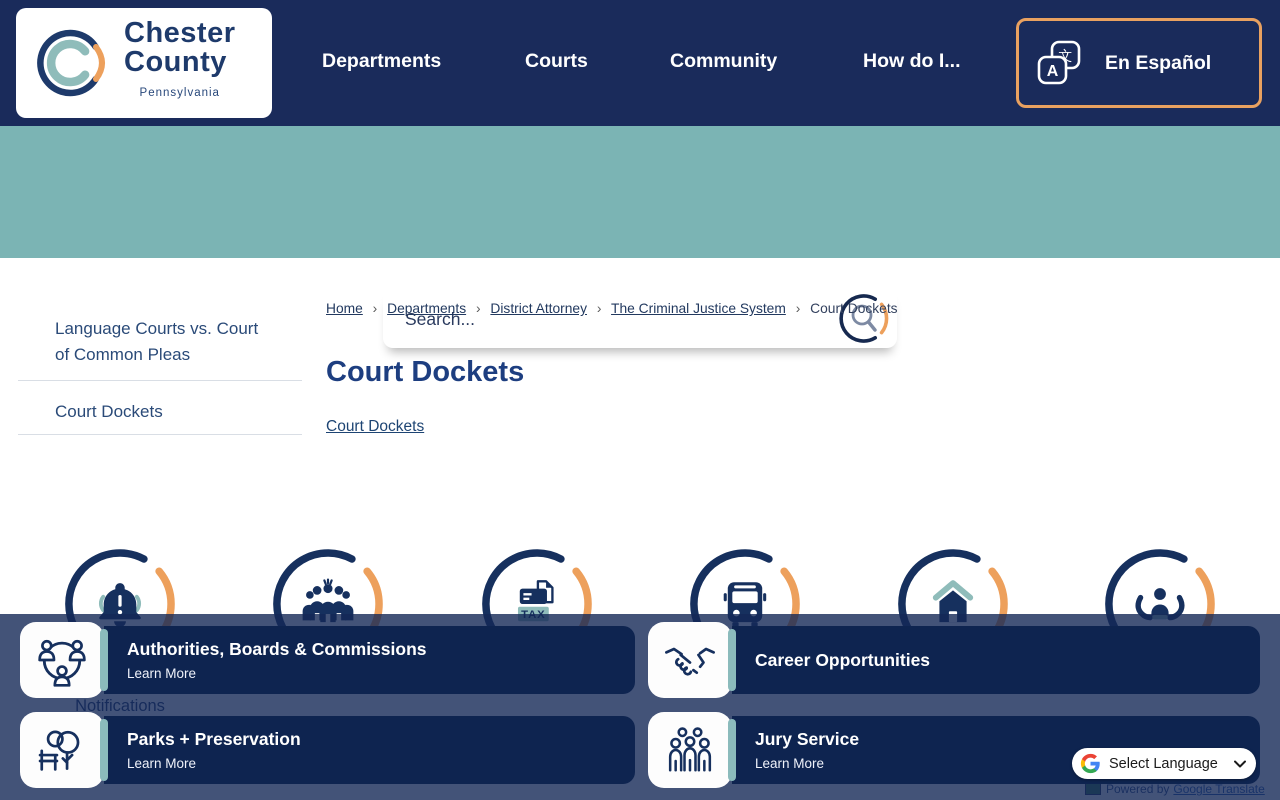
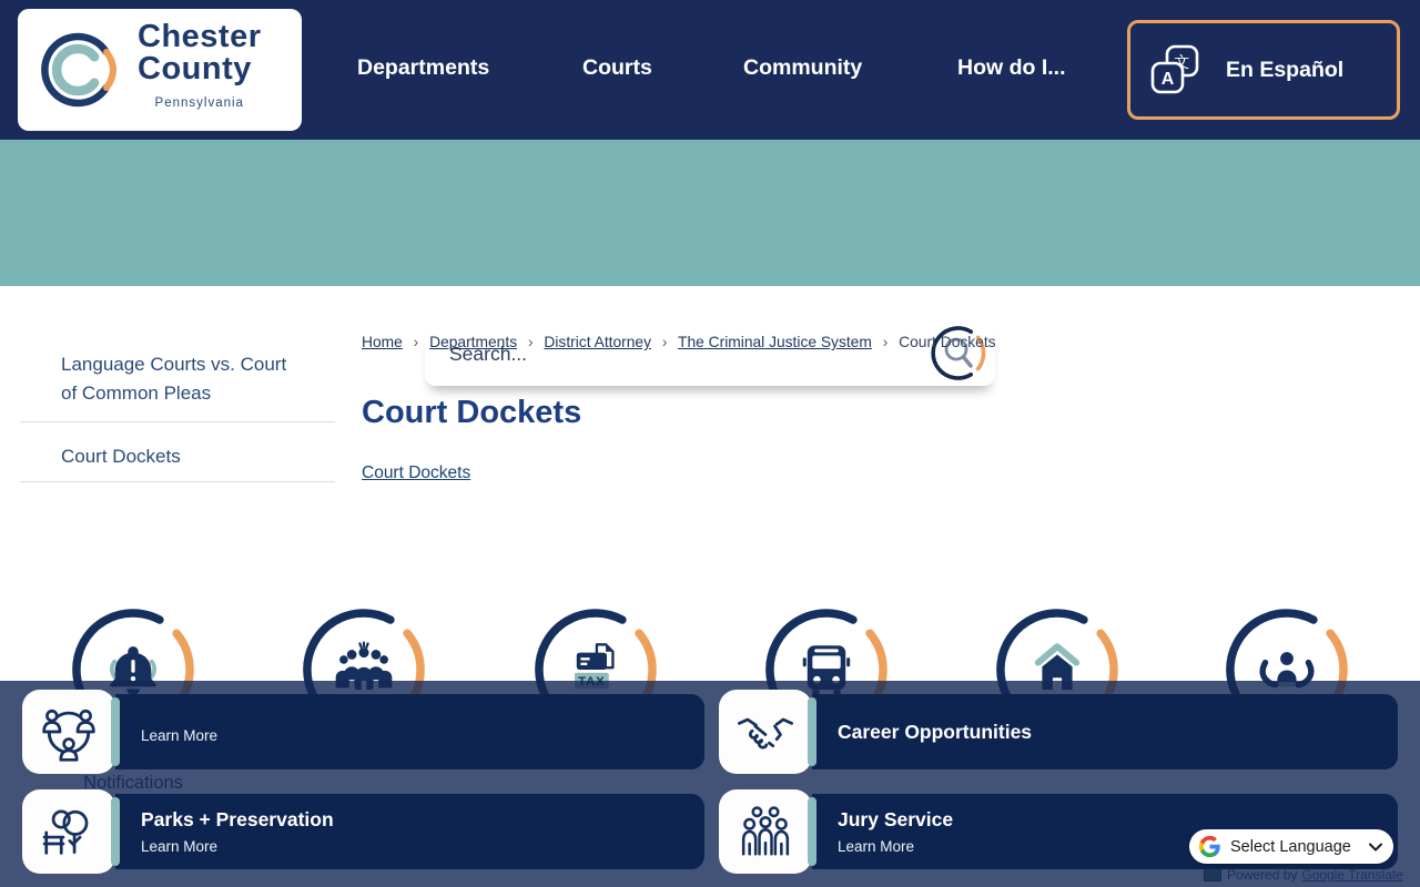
  Chester
  County
  Pennsylvania
  Departments
  Courts
  Community
  How do I...
  文
  A
  En Español
  Search...
  Language Courts vs. Court of Common Pleas
  Court Dockets
  Home › Departments › District Attorney › The Criminal Justice System › Court Dockets
  Court Dockets
  Court Dockets
  TAX
  Notifications
  Powered by
  Google Translate
- Authorities, Boards & Commissions
  Learn More
  Career Opportunities
  Parks + Preservation
  Learn More
  Jury Service
  Learn More
  Select Language
